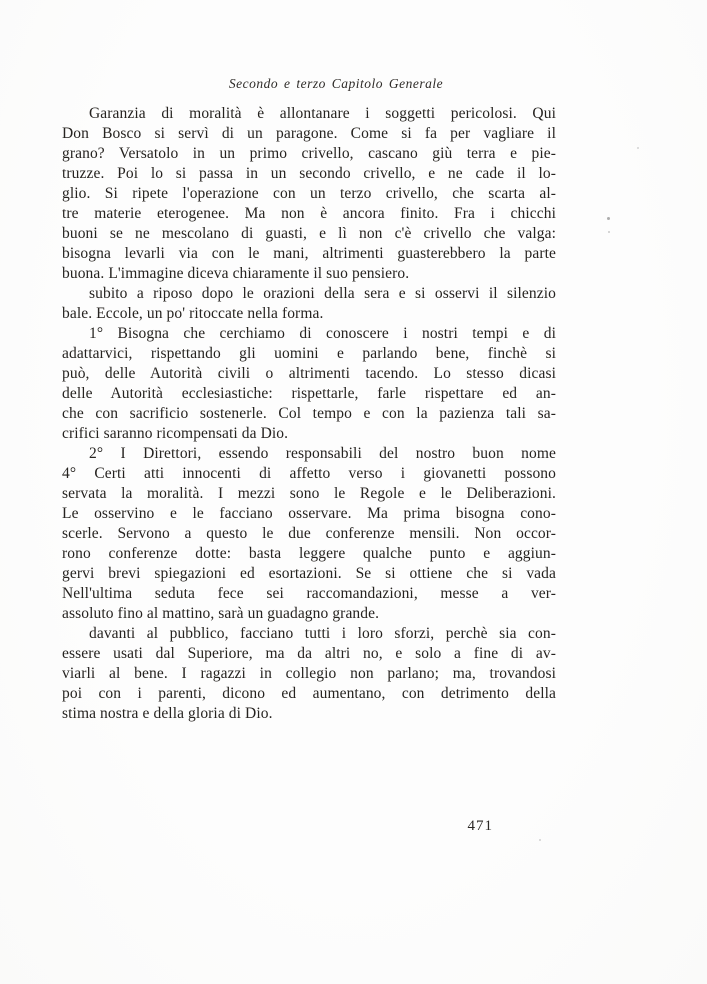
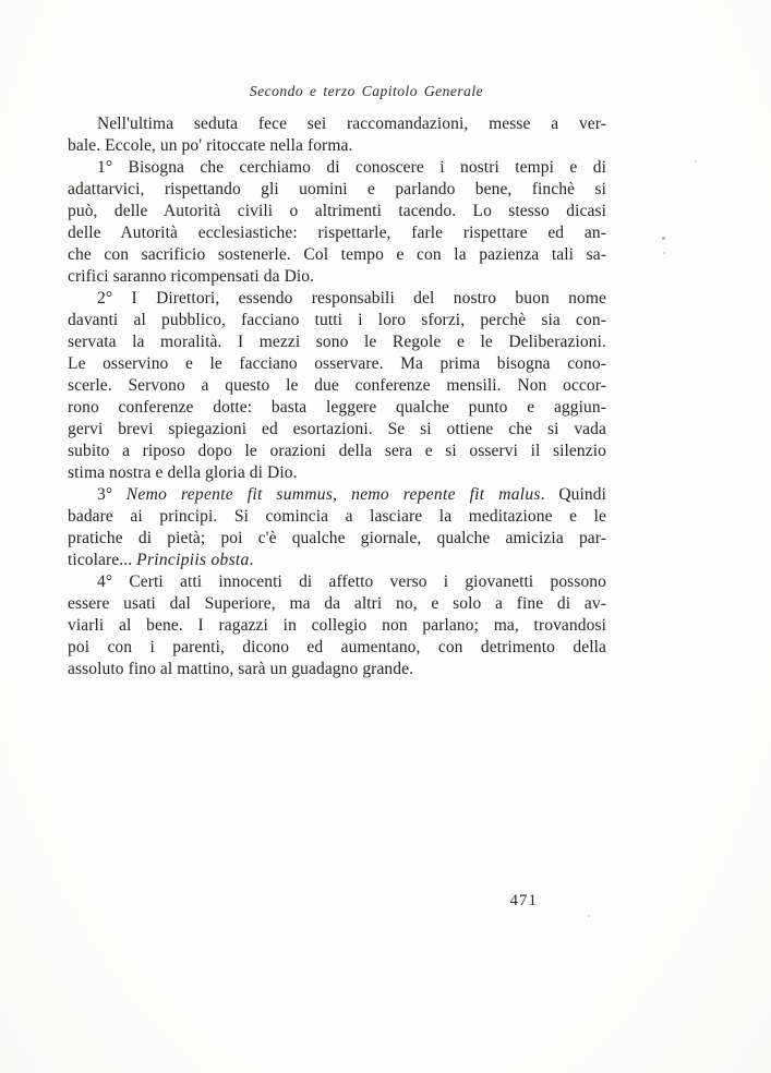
  Secondo e terzo Capitolo Generale
- Garanzia di moralità è allontanare i soggetti pericolosi. Qui
- Don Bosco si servì di un paragone. Come si fa per vagliare il
- grano? Versatolo in un primo crivello, cascano giù terra e pie-
- truzze. Poi lo si passa in un secondo crivello, e ne cade il lo-
- glio. Si ripete l'operazione con un terzo crivello, che scarta al-
- tre materie eterogenee. Ma non è ancora finito. Fra i chicchi
- buoni se ne mescolano di guasti, e lì non c'è crivello che valga:
- bisogna levarli via con le mani, altrimenti guasterebbero la parte
- buona. L'immagine diceva chiaramente il suo pensiero.
- subito a riposo dopo le orazioni della sera e si osservi il silenzio
+ Nell'ultima seduta fece sei raccomandazioni, messe a ver-
  bale. Eccole, un po' ritoccate nella forma.
  1° Bisogna che cerchiamo di conoscere i nostri tempi e di
  adattarvici, rispettando gli uomini e parlando bene, finchè si
  può, delle Autorità civili o altrimenti tacendo. Lo stesso dicasi
  delle Autorità ecclesiastiche: rispettarle, farle rispettare ed an-
  che con sacrificio sostenerle. Col tempo e con la pazienza tali sa-
  crifici saranno ricompensati da Dio.
  2° I Direttori, essendo responsabili del nostro buon nome
- 4° Certi atti innocenti di affetto verso i giovanetti possono
+ davanti al pubblico, facciano tutti i loro sforzi, perchè sia con-
  servata la moralità. I mezzi sono le Regole e le Deliberazioni.
  Le osservino e le facciano osservare. Ma prima bisogna cono-
  scerle. Servono a questo le due conferenze mensili. Non occor-
  rono conferenze dotte: basta leggere qualche punto e aggiun-
  gervi brevi spiegazioni ed esortazioni. Se si ottiene che si vada
- Nell'ultima seduta fece sei raccomandazioni, messe a ver-
+ subito a riposo dopo le orazioni della sera e si osservi il silenzio
- assoluto fino al mattino, sarà un guadagno grande.
+ stima nostra e della gloria di Dio.
+ 3° Nemo repente fit summus, nemo repente fit malus. Quindi
+ badare ai principi. Si comincia a lasciare la meditazione e le
+ pratiche di pietà; poi c'è qualche giornale, qualche amicizia par-
+ ticolare... Principiis obsta.
- davanti al pubblico, facciano tutti i loro sforzi, perchè sia con-
+ 4° Certi atti innocenti di affetto verso i giovanetti possono
  essere usati dal Superiore, ma da altri no, e solo a fine di av-
  viarli al bene. I ragazzi in collegio non parlano; ma, trovandosi
  poi con i parenti, dicono ed aumentano, con detrimento della
- stima nostra e della gloria di Dio.
+ assoluto fino al mattino, sarà un guadagno grande.
  471
